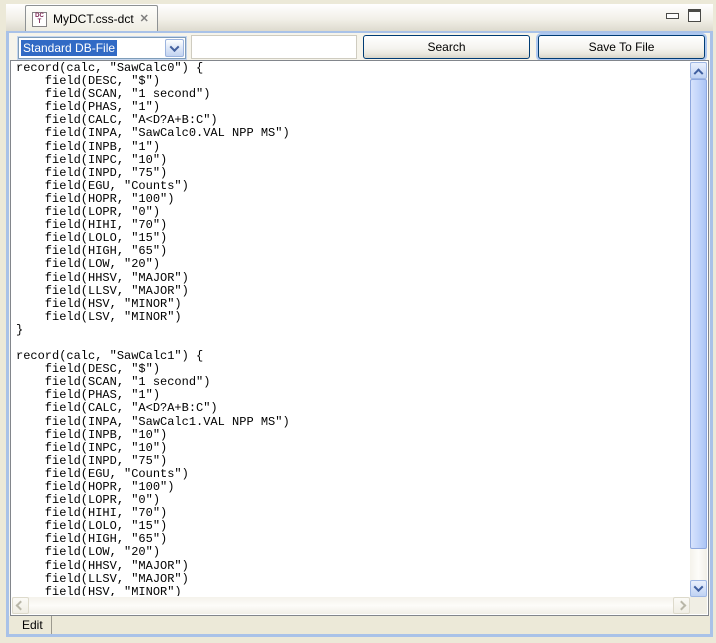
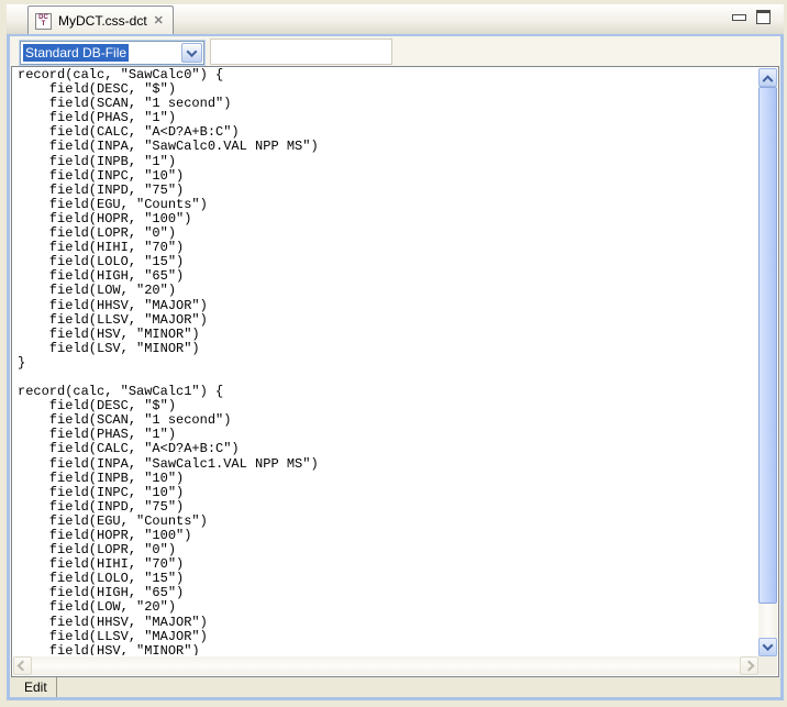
  MyDCT.css-dct
  ✕
  Standard DB-File
- Search
- Save To File
  record(calc, "SawCalc0") {
  field(DESC, "$")
  field(SCAN, "1 second")
  field(PHAS, "1")
  field(CALC, "A<D?A+B:C")
  field(INPA, "SawCalc0.VAL NPP MS")
  field(INPB, "1")
  field(INPC, "10")
  field(INPD, "75")
  field(EGU, "Counts")
  field(HOPR, "100")
  field(LOPR, "0")
  field(HIHI, "70")
  field(LOLO, "15")
  field(HIGH, "65")
  field(LOW, "20")
  field(HHSV, "MAJOR")
  field(LLSV, "MAJOR")
  field(HSV, "MINOR")
  field(LSV, "MINOR")
  }
  record(calc, "SawCalc1") {
  field(DESC, "$")
  field(SCAN, "1 second")
  field(PHAS, "1")
  field(CALC, "A<D?A+B:C")
  field(INPA, "SawCalc1.VAL NPP MS")
  field(INPB, "10")
  field(INPC, "10")
  field(INPD, "75")
  field(EGU, "Counts")
  field(HOPR, "100")
  field(LOPR, "0")
  field(HIHI, "70")
  field(LOLO, "15")
  field(HIGH, "65")
  field(LOW, "20")
  field(HHSV, "MAJOR")
  field(LLSV, "MAJOR")
  field(HSV, "MINOR")
  Edit
